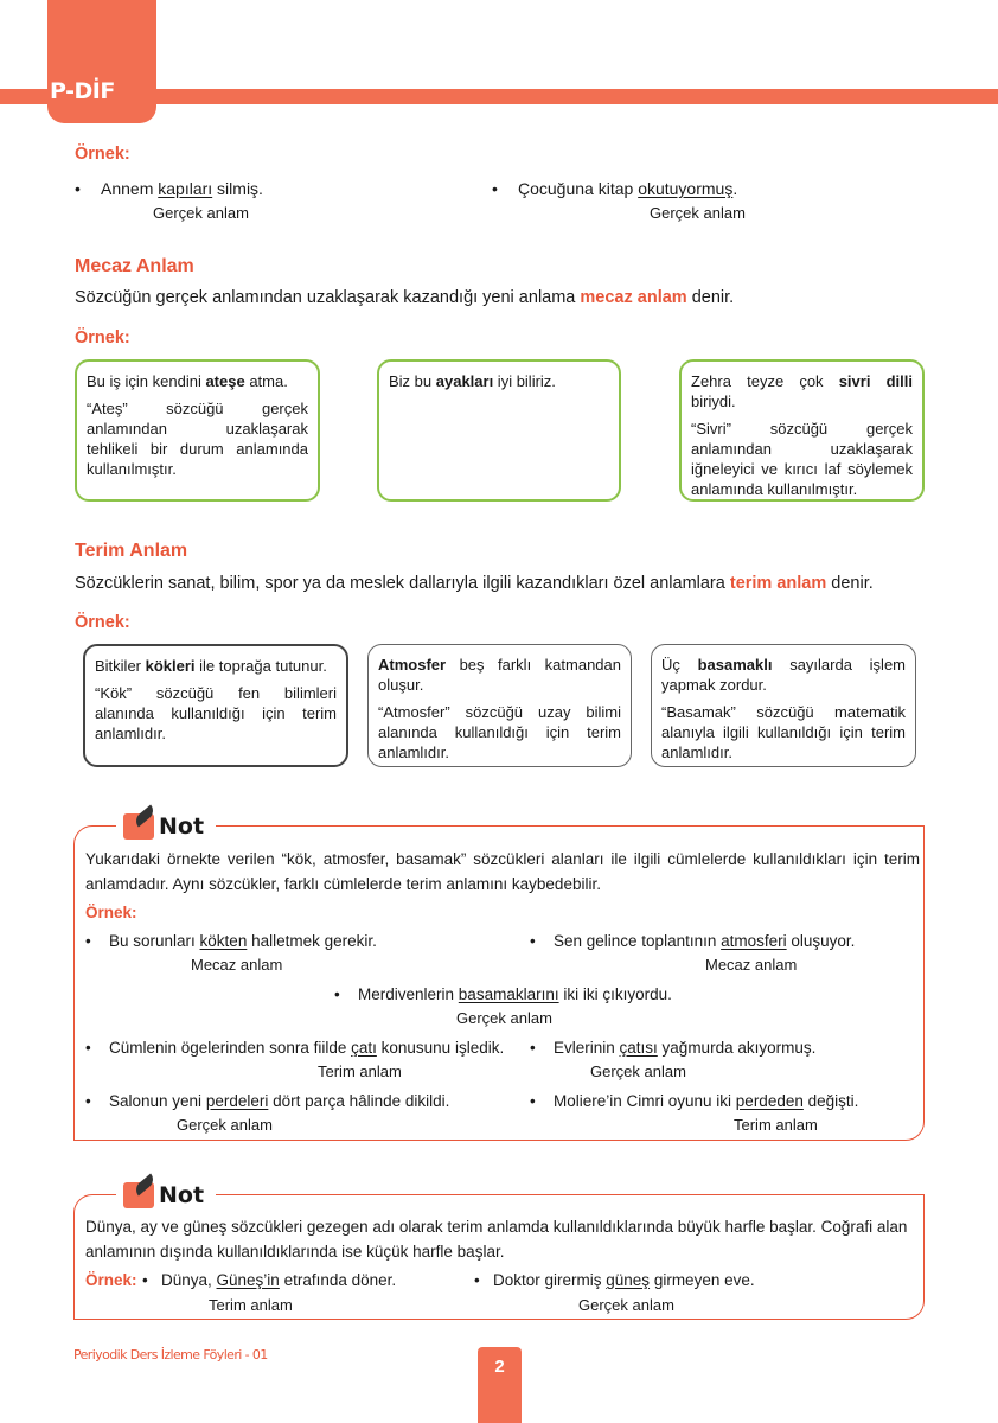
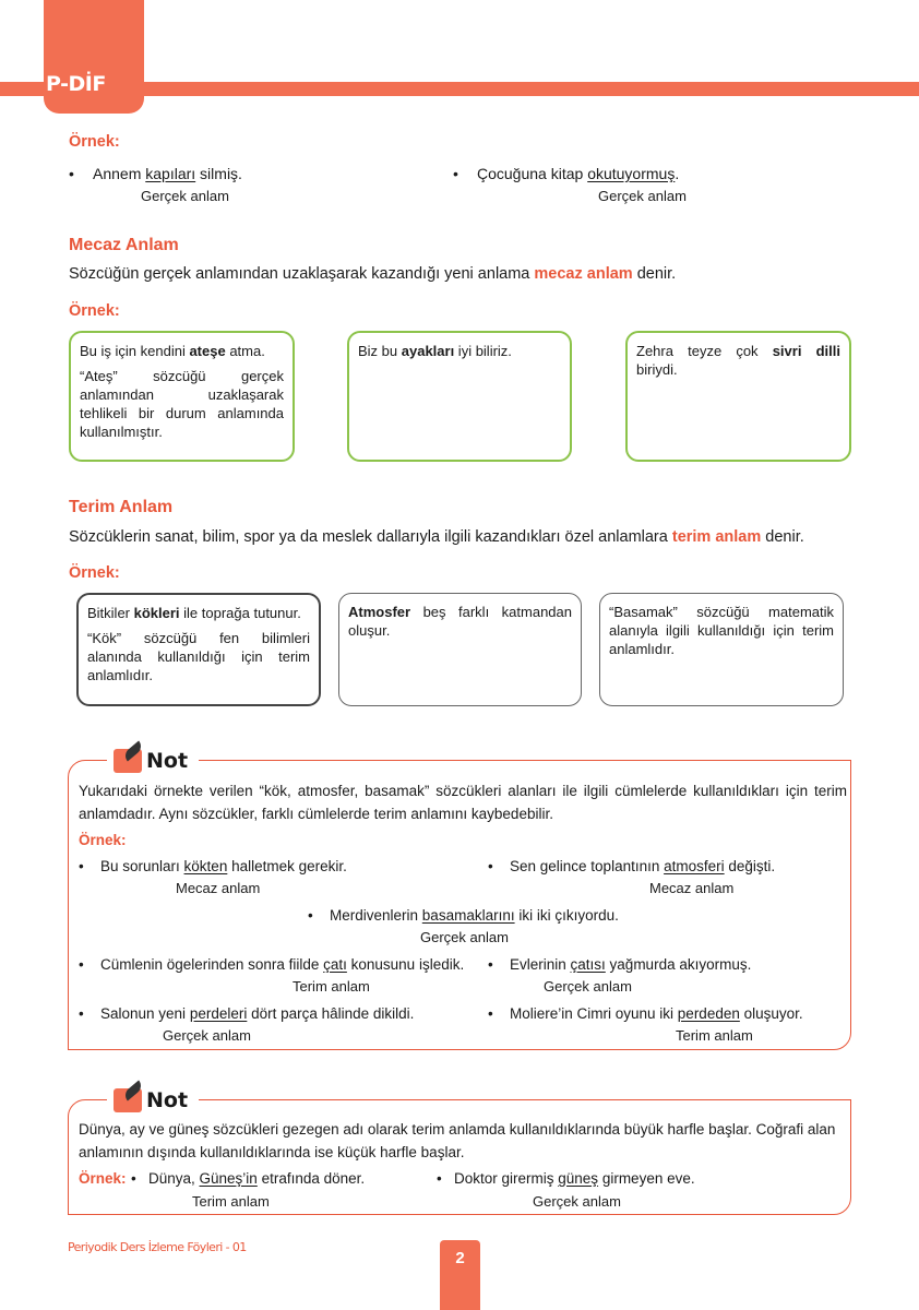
  P-DİF
  Örnek:
  • Annem kapıları silmiş.
  Gerçek anlam
  • Çocuğuna kitap okutuyormuş.
  Gerçek anlam
  Mecaz Anlam
  Sözcüğün gerçek anlamından uzaklaşarak kazandığı yeni anlama mecaz anlam denir.
  Örnek:
  Bu iş için kendini ateşe atma.
  “Ateş” sözcüğü gerçek anlamından uzaklaşarak tehlikeli bir durum anlamında kullanılmıştır.
  Biz bu ayakları iyi biliriz.
  Zehra teyze çok sivri dilli biriydi.
- “Sivri” sözcüğü gerçek anlamından uzaklaşarak iğneleyici ve kırıcı laf söylemek anlamında kullanılmıştır.
  Terim Anlam
  Sözcüklerin sanat, bilim, spor ya da meslek dallarıyla ilgili kazandıkları özel anlamlara terim anlam denir.
  Örnek:
  Bitkiler kökleri ile toprağa tutunur.
  “Kök” sözcüğü fen bilimleri alanında kullanıldığı için terim anlamlıdır.
  Atmosfer beş farklı katmandan oluşur.
- “Atmosfer” sözcüğü uzay bilimi alanında kullanıldığı için terim anlamlıdır.
- Üç basamaklı sayılarda işlem yapmak zordur.
  “Basamak” sözcüğü matematik alanıyla ilgili kullanıldığı için terim anlamlıdır.
  Not
  Yukarıdaki örnekte verilen “kök, atmosfer, basamak” sözcükleri alanları ile ilgili cümlelerde kullanıldıkları için terim anlamdadır. Aynı sözcükler, farklı cümlelerde terim anlamını kaybedebilir.
  Örnek:
  • Bu sorunları kökten halletmek gerekir.
  Mecaz anlam
- • Sen gelince toplantının atmosferi oluşuyor.
+ • Sen gelince toplantının atmosferi değişti.
  Mecaz anlam
  • Merdivenlerin basamaklarını iki iki çıkıyordu.
  Gerçek anlam
  • Cümlenin ögelerinden sonra fiilde çatı konusunu işledik.
  Terim anlam
  • Evlerinin çatısı yağmurda akıyormuş.
  Gerçek anlam
  • Salonun yeni perdeleri dört parça hâlinde dikildi.
  Gerçek anlam
- • Moliere’in Cimri oyunu iki perdeden değişti.
+ • Moliere’in Cimri oyunu iki perdeden oluşuyor.
  Terim anlam
  Not
  Dünya, ay ve güneş sözcükleri gezegen adı olarak terim anlamda kullanıldıklarında büyük harfle başlar. Coğrafi alan anlamının dışında kullanıldıklarında ise küçük harfle başlar.
  Örnek:
  • Dünya, Güneş’in etrafında döner.
  Terim anlam
  • Doktor girermiş güneş girmeyen eve.
  Gerçek anlam
  Periyodik Ders İzleme Föyleri - 01
  2
